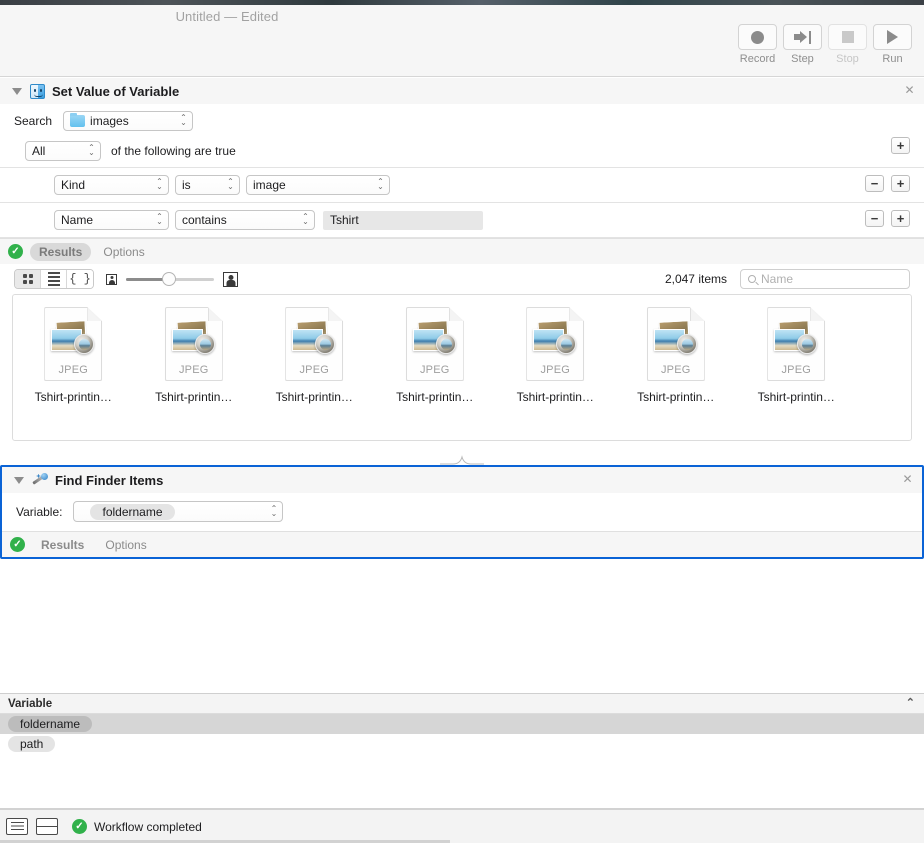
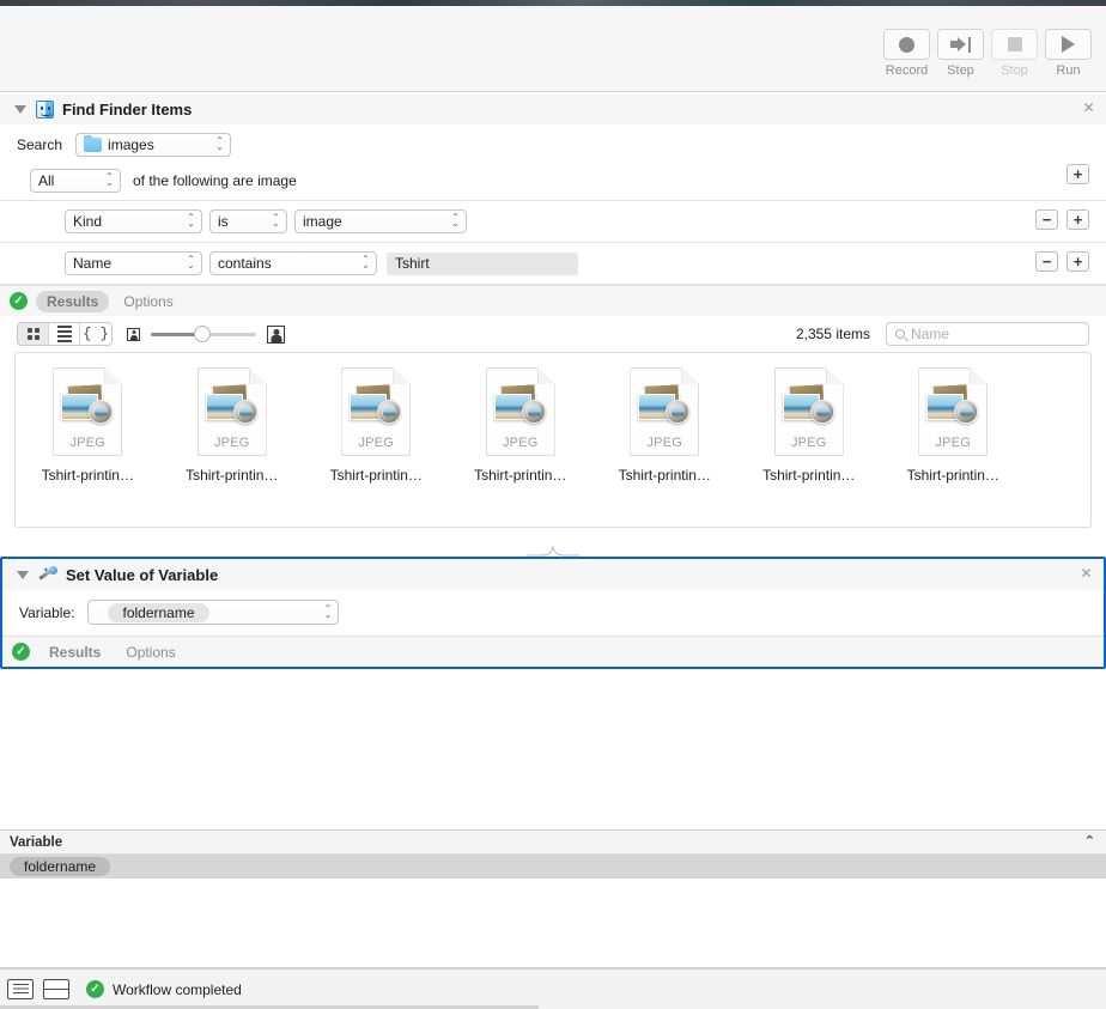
- Untitled — Edited
  Record
  Step
  Stop
  Run
- Set Value of Variable
+ Find Finder Items
  ✕
  Search
  images
  ⌃
  ⌄
  All
  ⌃
  ⌄
- of the following are true
+ of the following are image
  +
  Kind
  ⌃
  ⌄
  is
  ⌃
  ⌄
  image
  ⌃
  ⌄
  −
  +
  Name
  ⌃
  ⌄
  contains
  ⌃
  ⌄
  Tshirt
  −
  +
  ✓
  Results
  Options
  { }
- 2,047 items
+ 2,355 items
  Name
  JPEG
  Tshirt-printin…
  JPEG
  Tshirt-printin…
  JPEG
  Tshirt-printin…
  JPEG
  Tshirt-printin…
  JPEG
  Tshirt-printin…
  JPEG
  Tshirt-printin…
  JPEG
  Tshirt-printin…
- Find Finder Items
+ Set Value of Variable
  ✕
  Variable:
  foldername
  ⌃
  ⌄
  ✓
  Results
  Options
  Variable
  ⌃
  foldername
- path
  ✓
  Workflow completed
